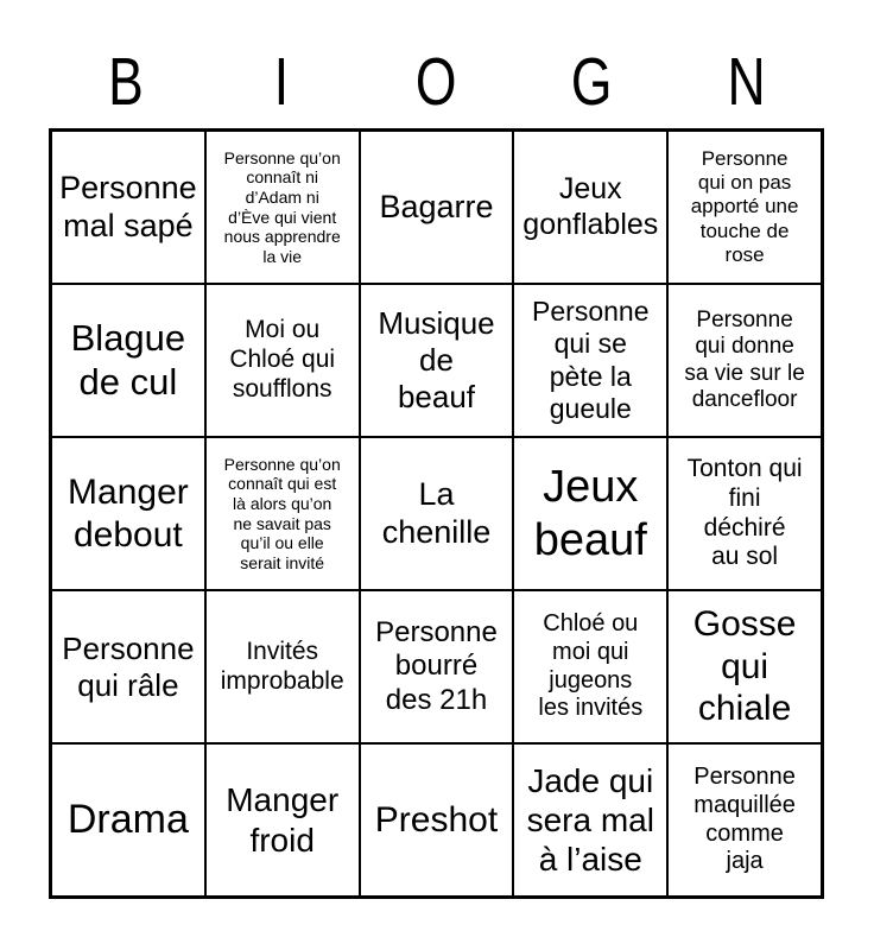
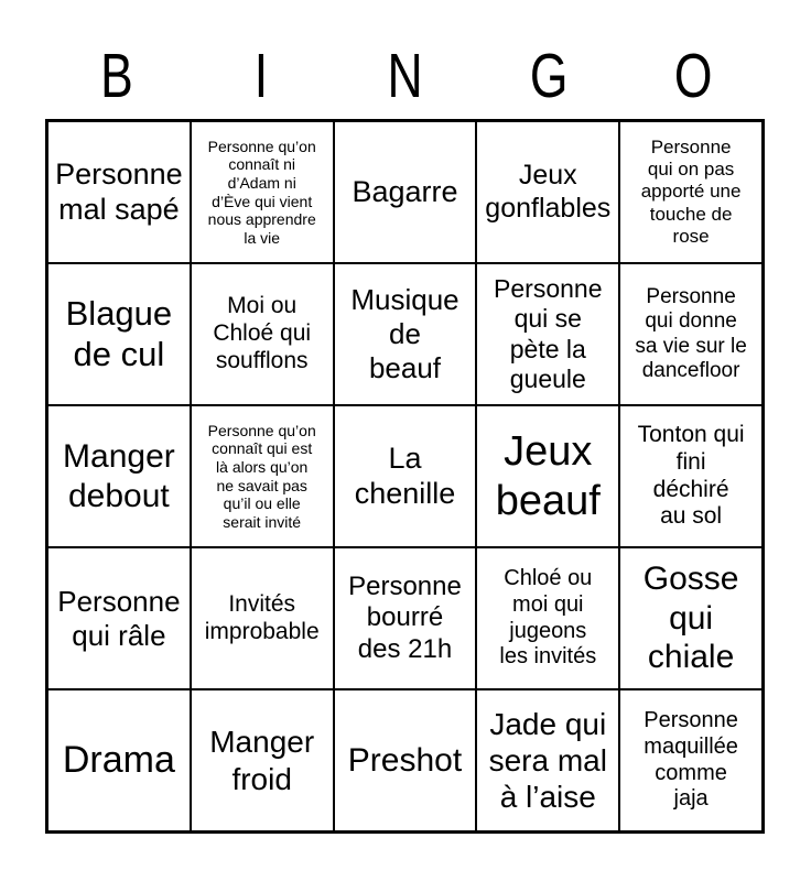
  B
  I
- O
+ N
  G
- N
+ O
  Personne
  mal sapé
  Personne qu’on
  connaît ni
  d’Adam ni
  d’Ève qui vient
  nous apprendre
  la vie
  Bagarre
  Jeux
  gonflables
  Personne
  qui on pas
  apporté une
  touche de
  rose
  Blague
  de cul
  Moi ou
  Chloé qui
  soufflons
  Musique
  de
  beauf
  Personne
  qui se
  pète la
  gueule
  Personne
  qui donne
  sa vie sur le
  dancefloor
  Manger
  debout
  Personne qu’on
  connaît qui est
  là alors qu’on
  ne savait pas
  qu’il ou elle
  serait invité
  La
  chenille
  Jeux
  beauf
  Tonton qui
  fini
  déchiré
  au sol
  Personne
  qui râle
  Invités
  improbable
  Personne
  bourré
  des 21h
  Chloé ou
  moi qui
  jugeons
  les invités
  Gosse
  qui
  chiale
  Drama
  Manger
  froid
  Preshot
  Jade qui
  sera mal
  à l’aise
  Personne
  maquillée
  comme
  jaja
